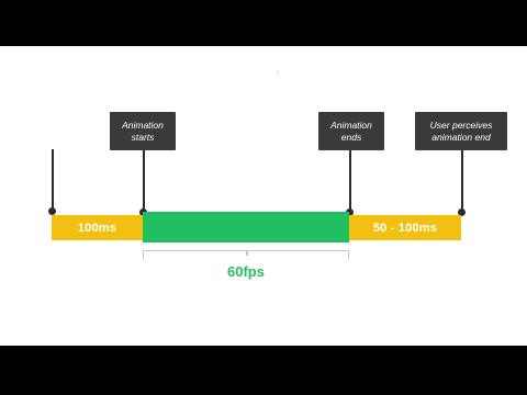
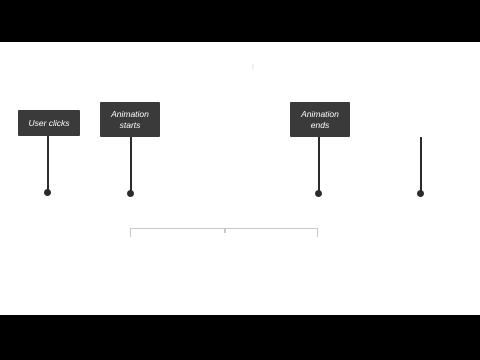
+ User clicks
  Animation
  starts
  Animation
  ends
- User perceives
- animation end
- 100ms
- 50 - 100ms
- 60fps
